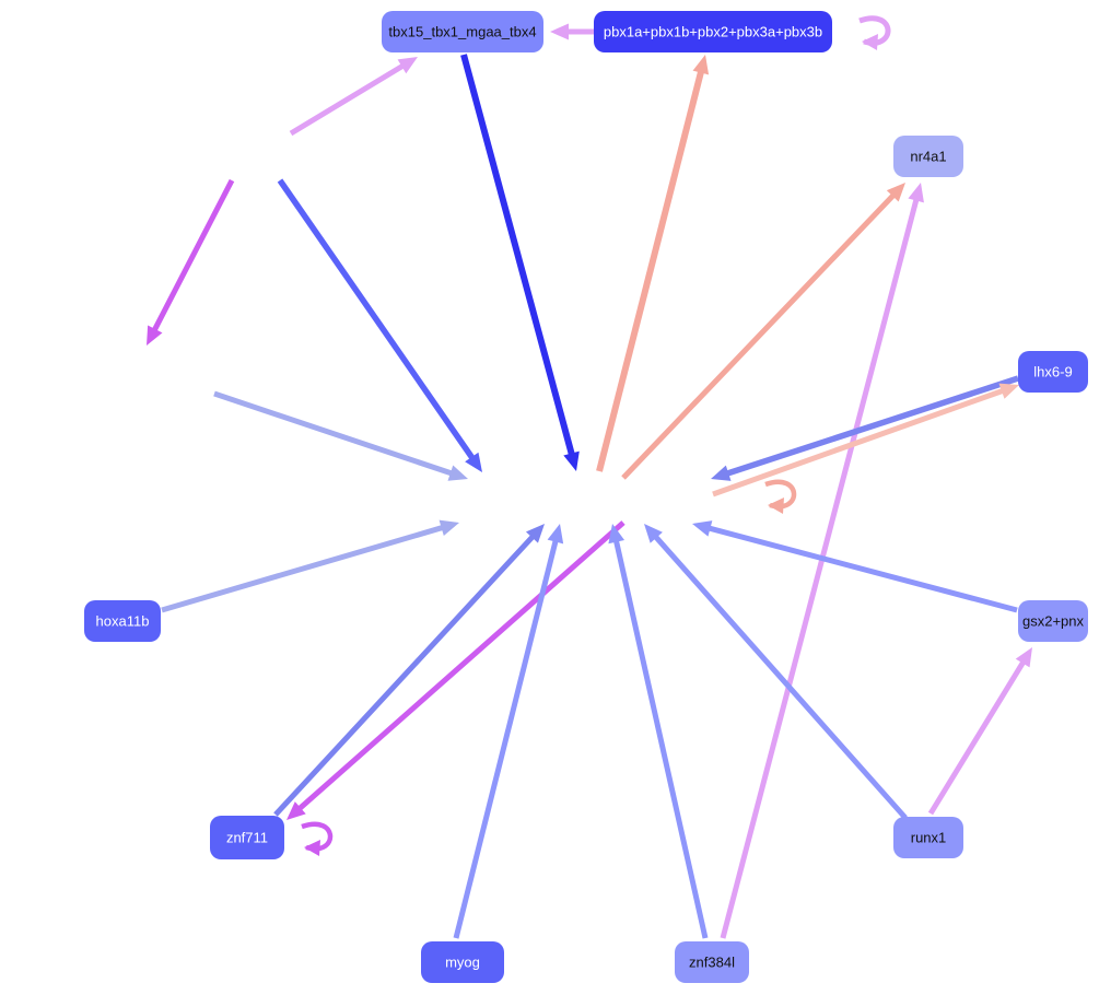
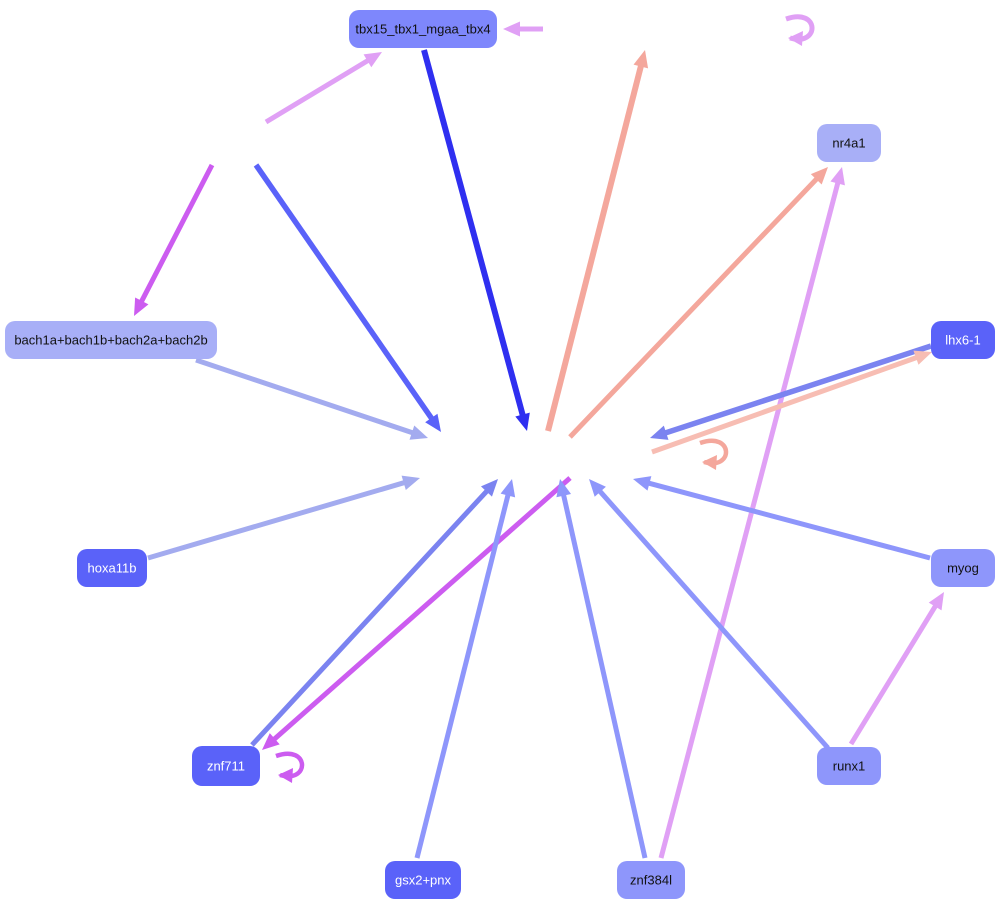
  tbx15_tbx1_mgaa_tbx4
- pbx1a+pbx1b+pbx2+pbx3a+pbx3b
  nr4a1
+ bach1a+bach1b+bach2a+bach2b
- lhx6-9
+ lhx6-1
  hoxa11b
- gsx2+pnx
+ myog
  znf711
  runx1
- myog
+ gsx2+pnx
  znf384l
